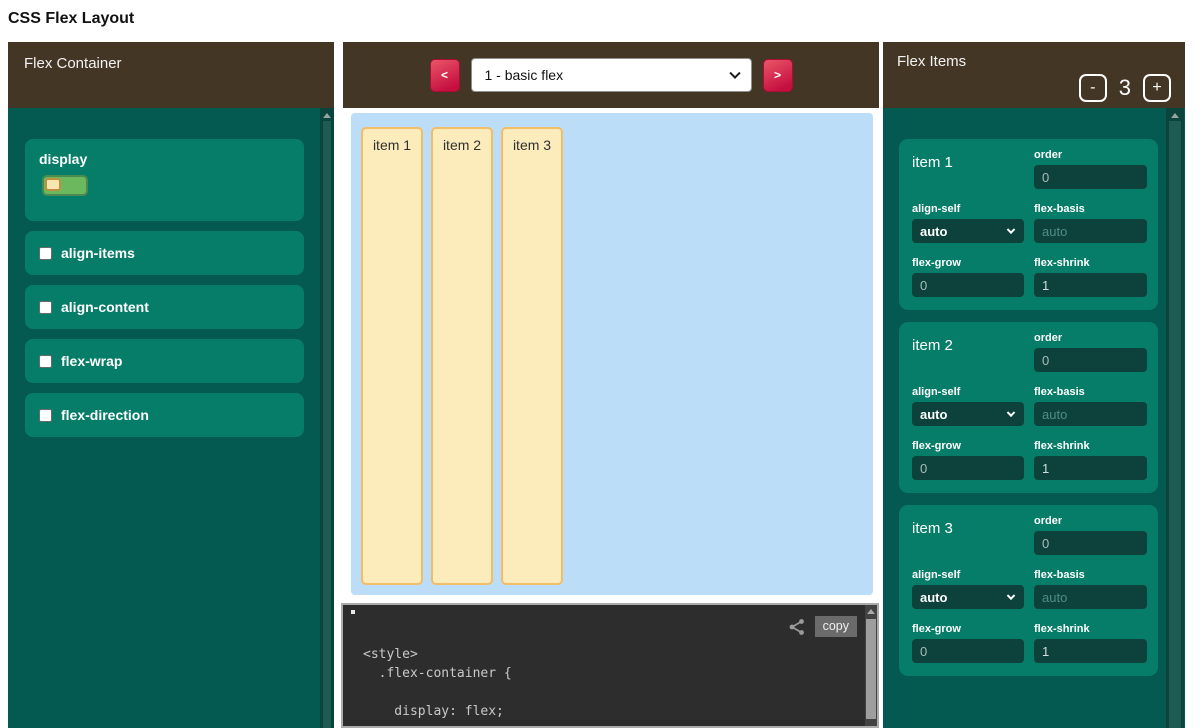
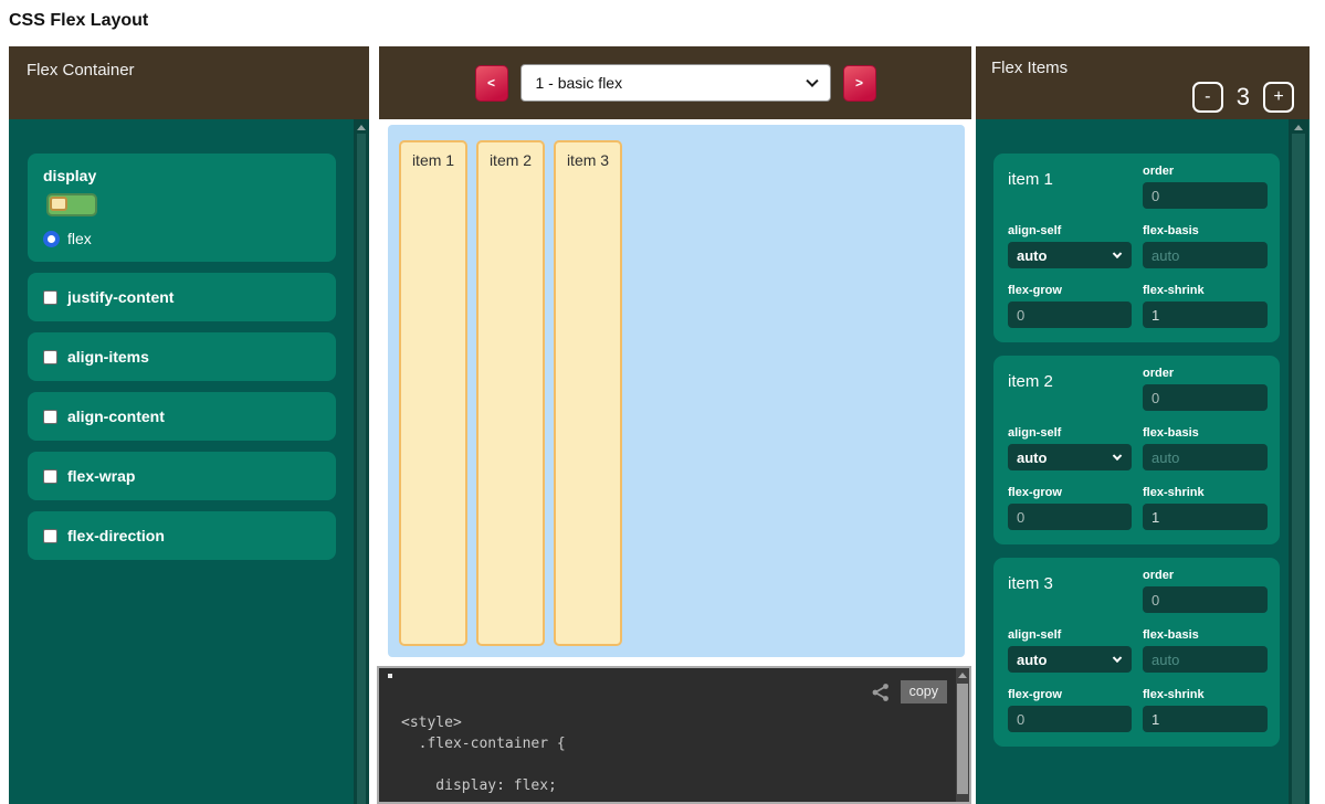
  CSS Flex Layout
  Flex Container
  display
+ flex
+ justify-content
  align-items
  align-content
  flex-wrap
  flex-direction
  <
  1 - basic flex
  >
  item 1
  item 2
  item 3
  copy
  <style>
  .flex-container {
  display: flex;
  Flex Items
  -
  3
  +
  item 1
  order
  0
  align-self
  auto
  flex-basis
  auto
  flex-grow
  0
  flex-shrink
  1
  item 2
  order
  0
  align-self
  auto
  flex-basis
  auto
  flex-grow
  0
  flex-shrink
  1
  item 3
  order
  0
  align-self
  auto
  flex-basis
  auto
  flex-grow
  0
  flex-shrink
  1
